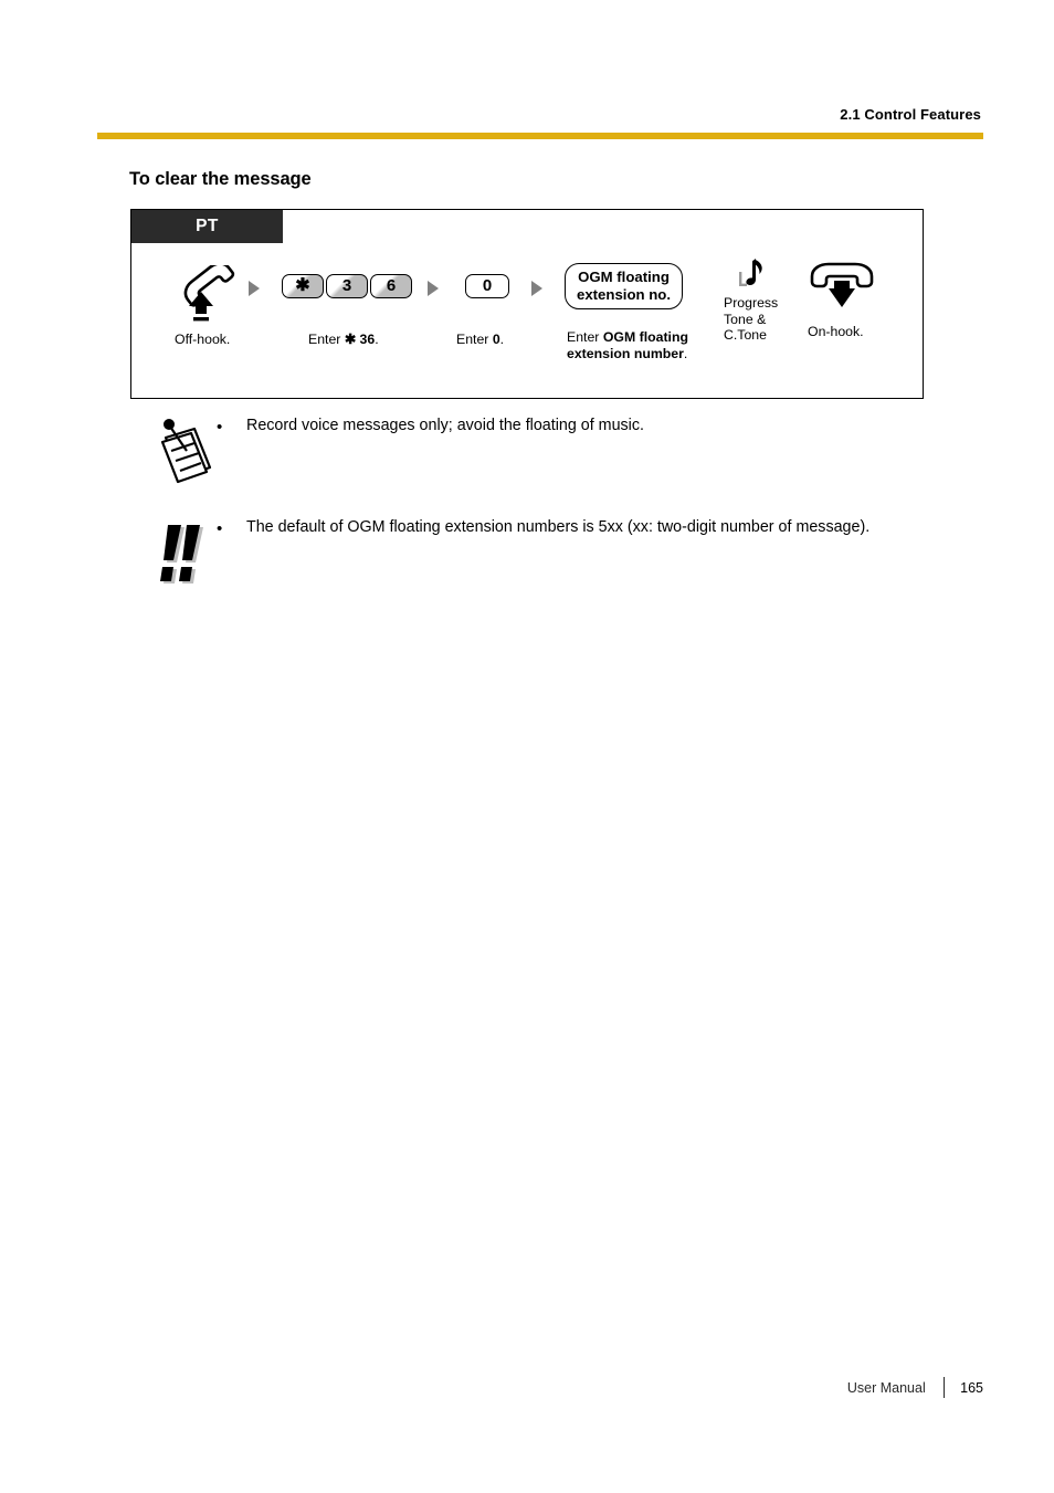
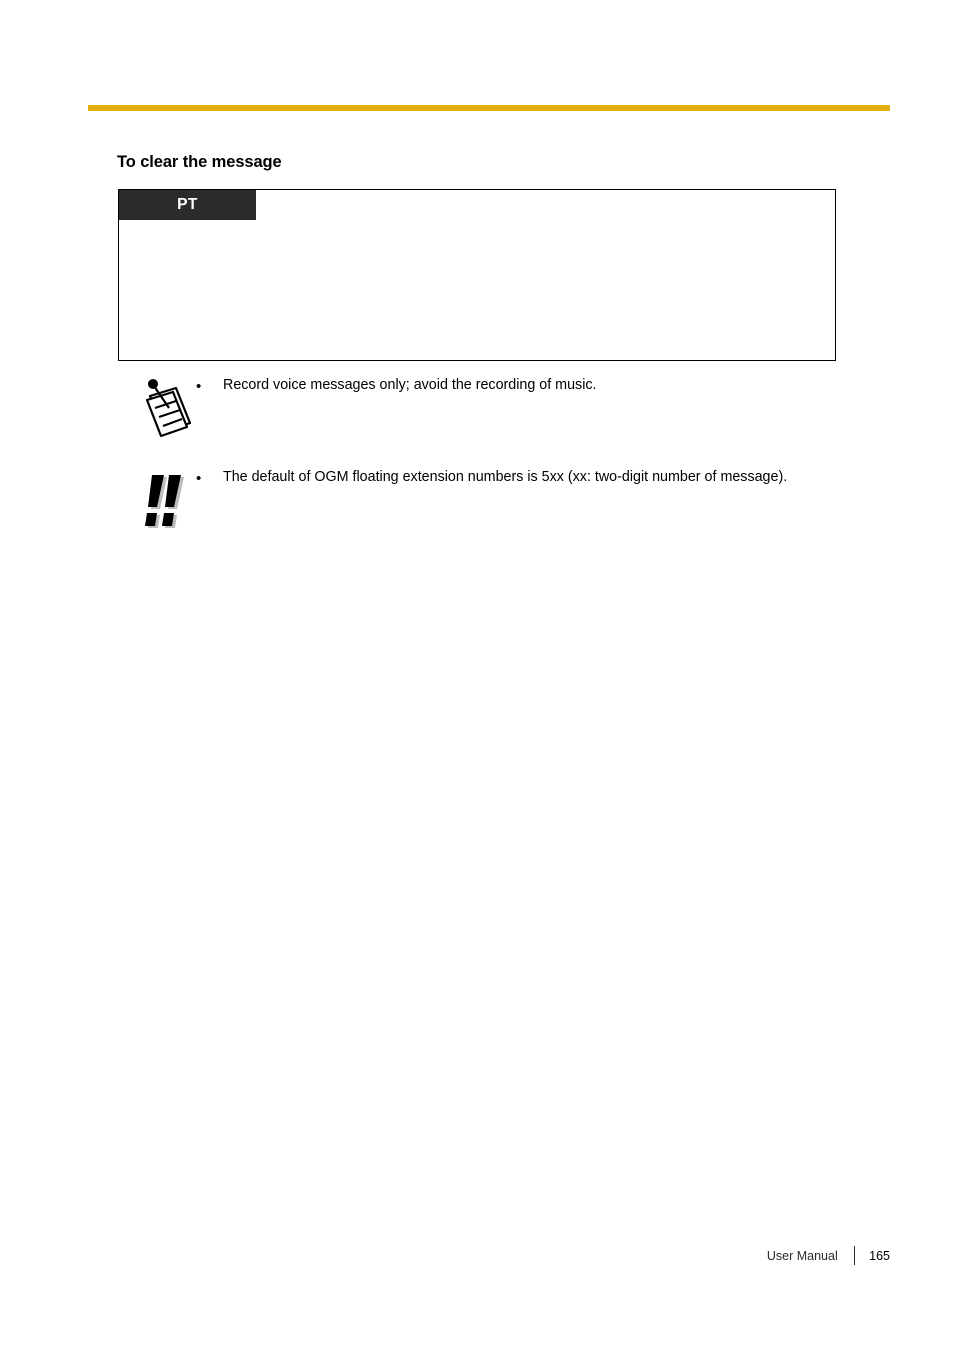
- 2.1 Control Features
  To clear the message
  PT
- Off-hook.
- ✱ 3 6
- Enter ✱ 36.
- 0
- Enter 0.
- OGM floating
- extension no.
- Enter OGM floating
- extension number.
- Progress
- Tone &
- C.Tone
- On-hook.
  •
- Record voice messages only; avoid the floating of music.
+ Record voice messages only; avoid the recording of music.
  •
  The default of OGM floating extension numbers is 5xx (xx: two-digit number of message).
  User Manual
  165
